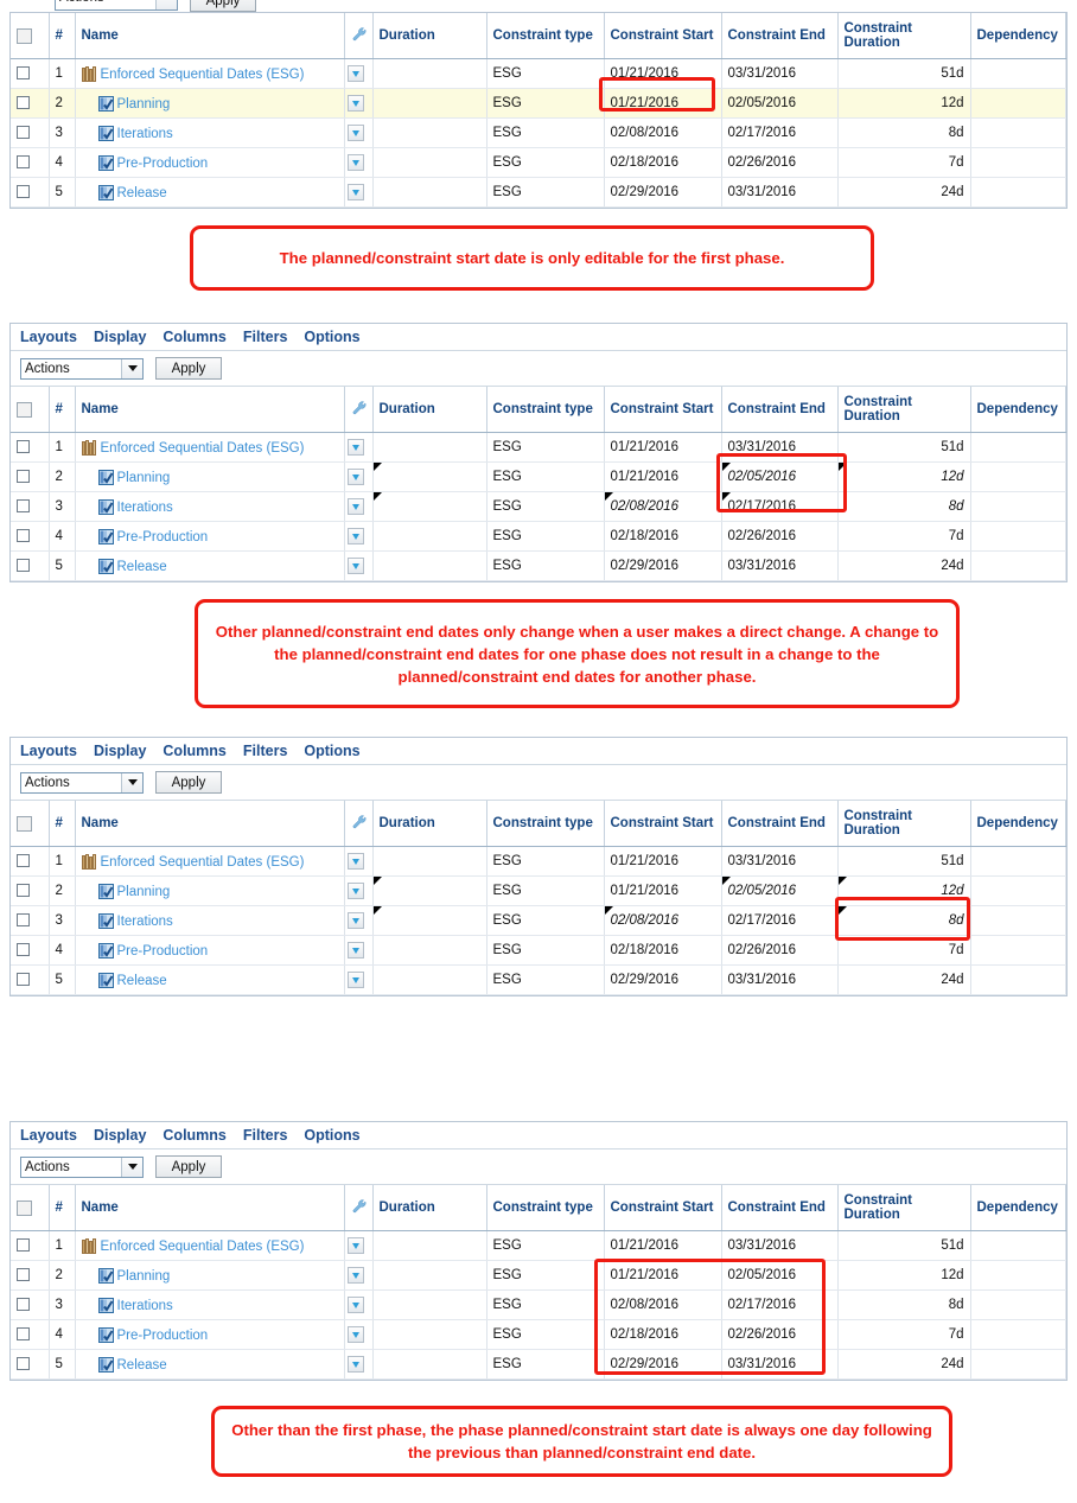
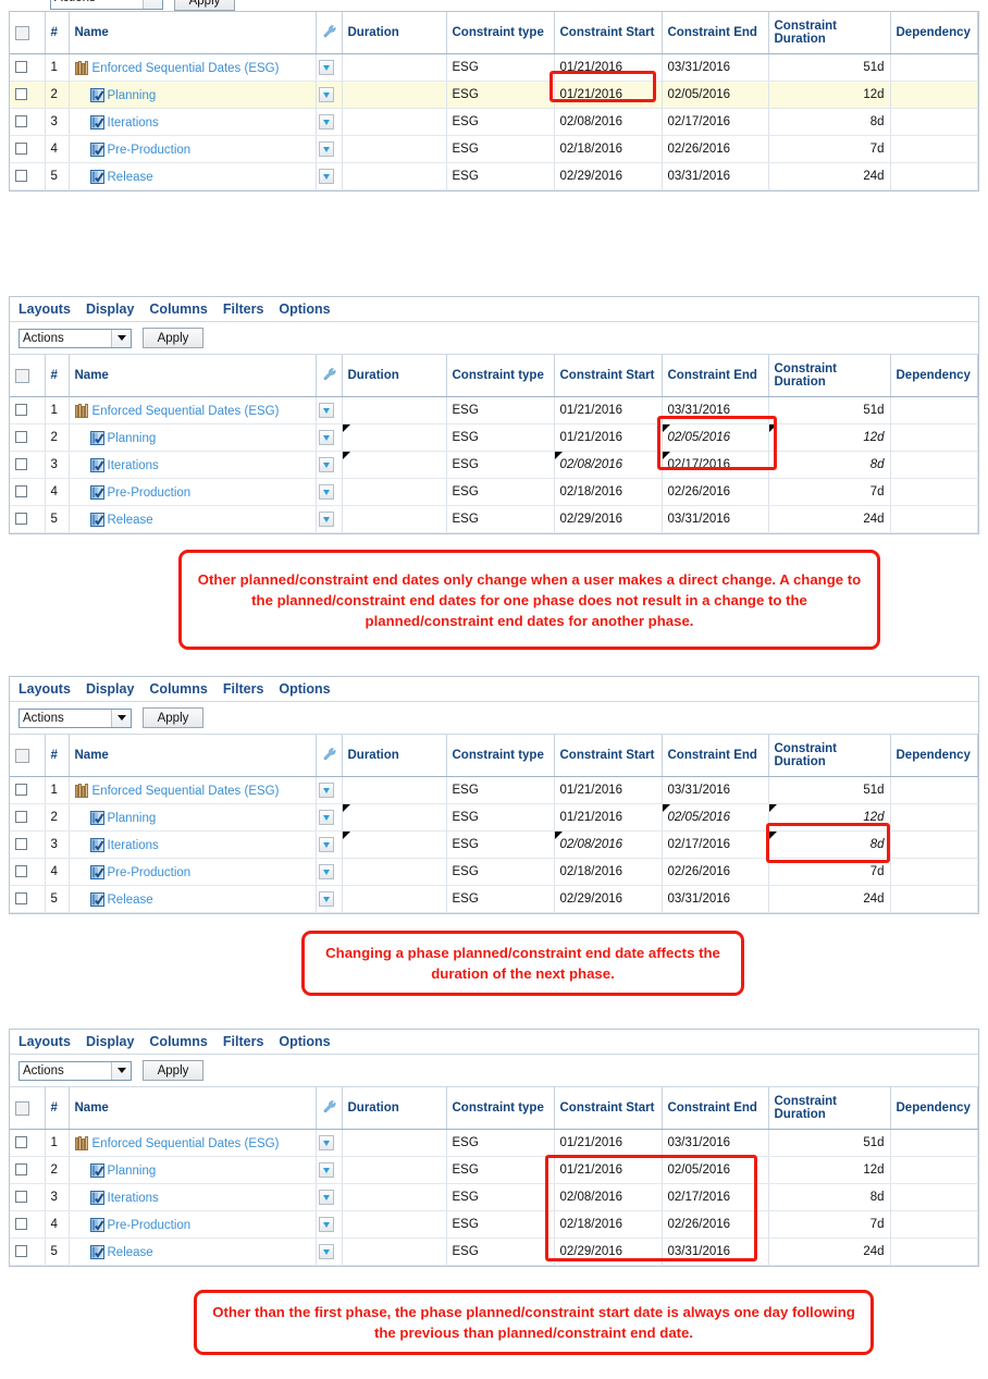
  Apply
  	#	Name		Duration	Constraint type	Constraint Start	Constraint End	Constraint Duration	Dependency
  	1	Enforced Sequential Dates (ESG)			ESG	01/21/2016	03/31/2016	51d
  	2	Planning			ESG	01/21/2016	02/05/2016	12d
  	3	Iterations			ESG	02/08/2016	02/17/2016	8d
  	4	Pre-Production			ESG	02/18/2016	02/26/2016	7d
  	5	Release			ESG	02/29/2016	03/31/2016	24d
- The planned/constraint start date is only editable for the first phase.
  Layouts Display Columns Filters Options
  Actions
  Apply
  	#	Name		Duration	Constraint type	Constraint Start	Constraint End	Constraint Duration	Dependency
  	1	Enforced Sequential Dates (ESG)			ESG	01/21/2016	03/31/2016	51d
  	2	Planning			ESG	01/21/2016	02/05/2016	12d
  	3	Iterations			ESG	02/08/2016	02/17/2016	8d
  	4	Pre-Production			ESG	02/18/2016	02/26/2016	7d
  	5	Release			ESG	02/29/2016	03/31/2016	24d
  Other planned/constraint end dates only change when a user makes a direct change. A change to the planned/constraint end dates for one phase does not result in a change to the planned/constraint end dates for another phase.
  Layouts Display Columns Filters Options
  Actions
  Apply
  	#	Name		Duration	Constraint type	Constraint Start	Constraint End	Constraint Duration	Dependency
  	1	Enforced Sequential Dates (ESG)			ESG	01/21/2016	03/31/2016	51d
  	2	Planning			ESG	01/21/2016	02/05/2016	12d
  	3	Iterations			ESG	02/08/2016	02/17/2016	8d
  	4	Pre-Production			ESG	02/18/2016	02/26/2016	7d
  	5	Release			ESG	02/29/2016	03/31/2016	24d
+ Changing a phase planned/constraint end date affects the duration of the next phase.
  Layouts Display Columns Filters Options
  Actions
  Apply
  	#	Name		Duration	Constraint type	Constraint Start	Constraint End	Constraint Duration	Dependency
  	1	Enforced Sequential Dates (ESG)			ESG	01/21/2016	03/31/2016	51d
  	2	Planning			ESG	01/21/2016	02/05/2016	12d
  	3	Iterations			ESG	02/08/2016	02/17/2016	8d
  	4	Pre-Production			ESG	02/18/2016	02/26/2016	7d
  	5	Release			ESG	02/29/2016	03/31/2016	24d
  Other than the first phase, the phase planned/constraint start date is always one day following the previous than planned/constraint end date.
